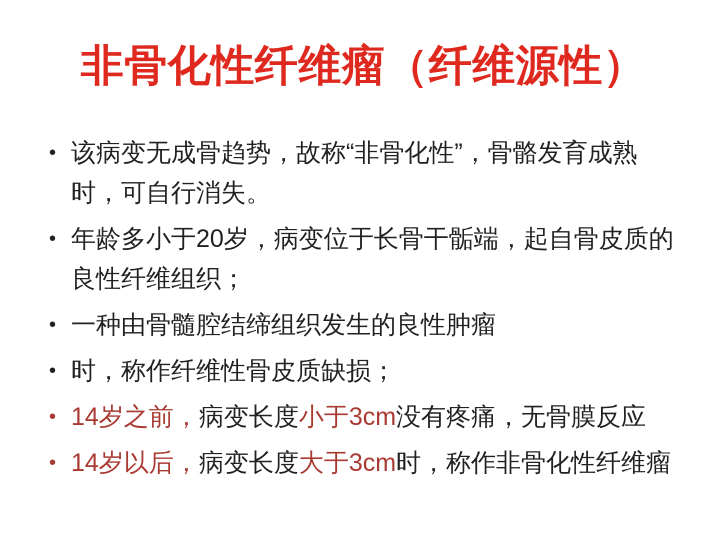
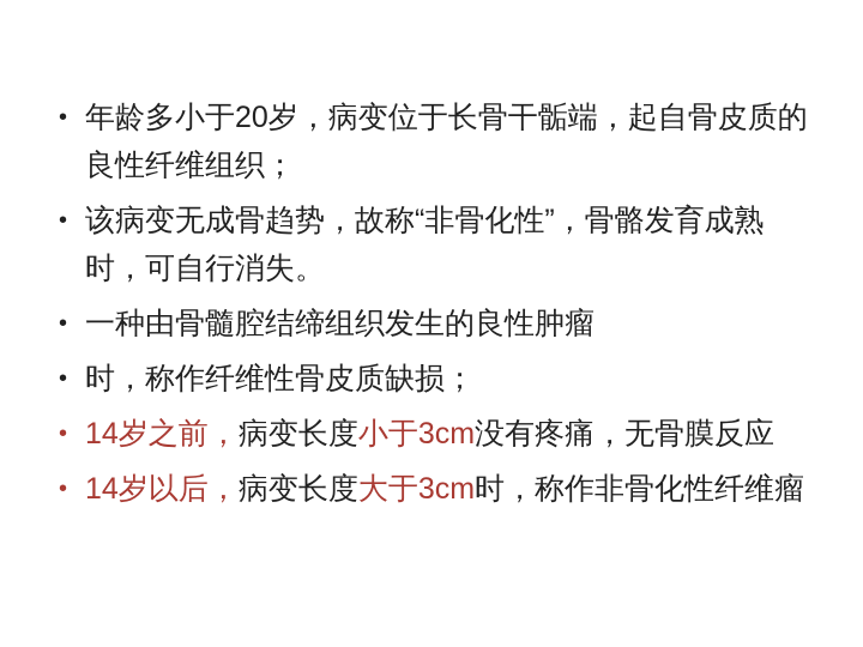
- 非骨化性纤维瘤（纤维源性）
  •
- 该病变无成骨趋势，故称“非骨化性”，骨骼发育成熟时，可自行消失。
+ 年龄多小于20岁，病变位于长骨干骺端，起自骨皮质的良性纤维组织；
  •
- 年龄多小于20岁，病变位于长骨干骺端，起自骨皮质的良性纤维组织；
+ 该病变无成骨趋势，故称“非骨化性”，骨骼发育成熟时，可自行消失。
  •
  一种由骨髓腔结缔组织发生的良性肿瘤
  •
  时，称作纤维性骨皮质缺损；
  •
  14岁之前，病变长度小于3cm没有疼痛，无骨膜反应
  •
  14岁以后，病变长度大于3cm时，称作非骨化性纤维瘤
